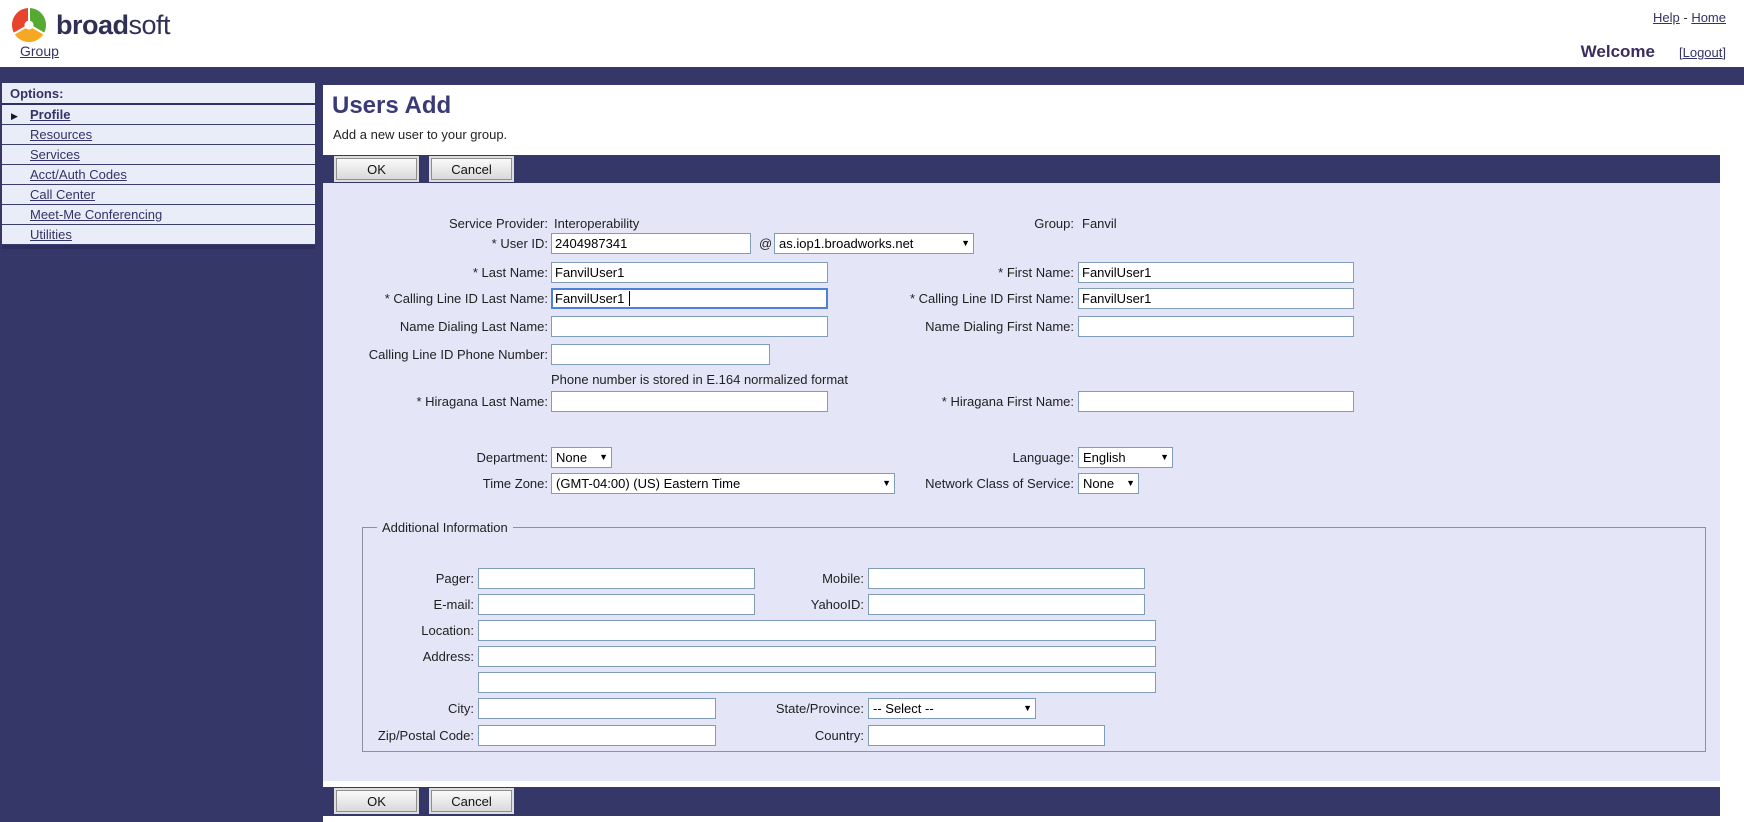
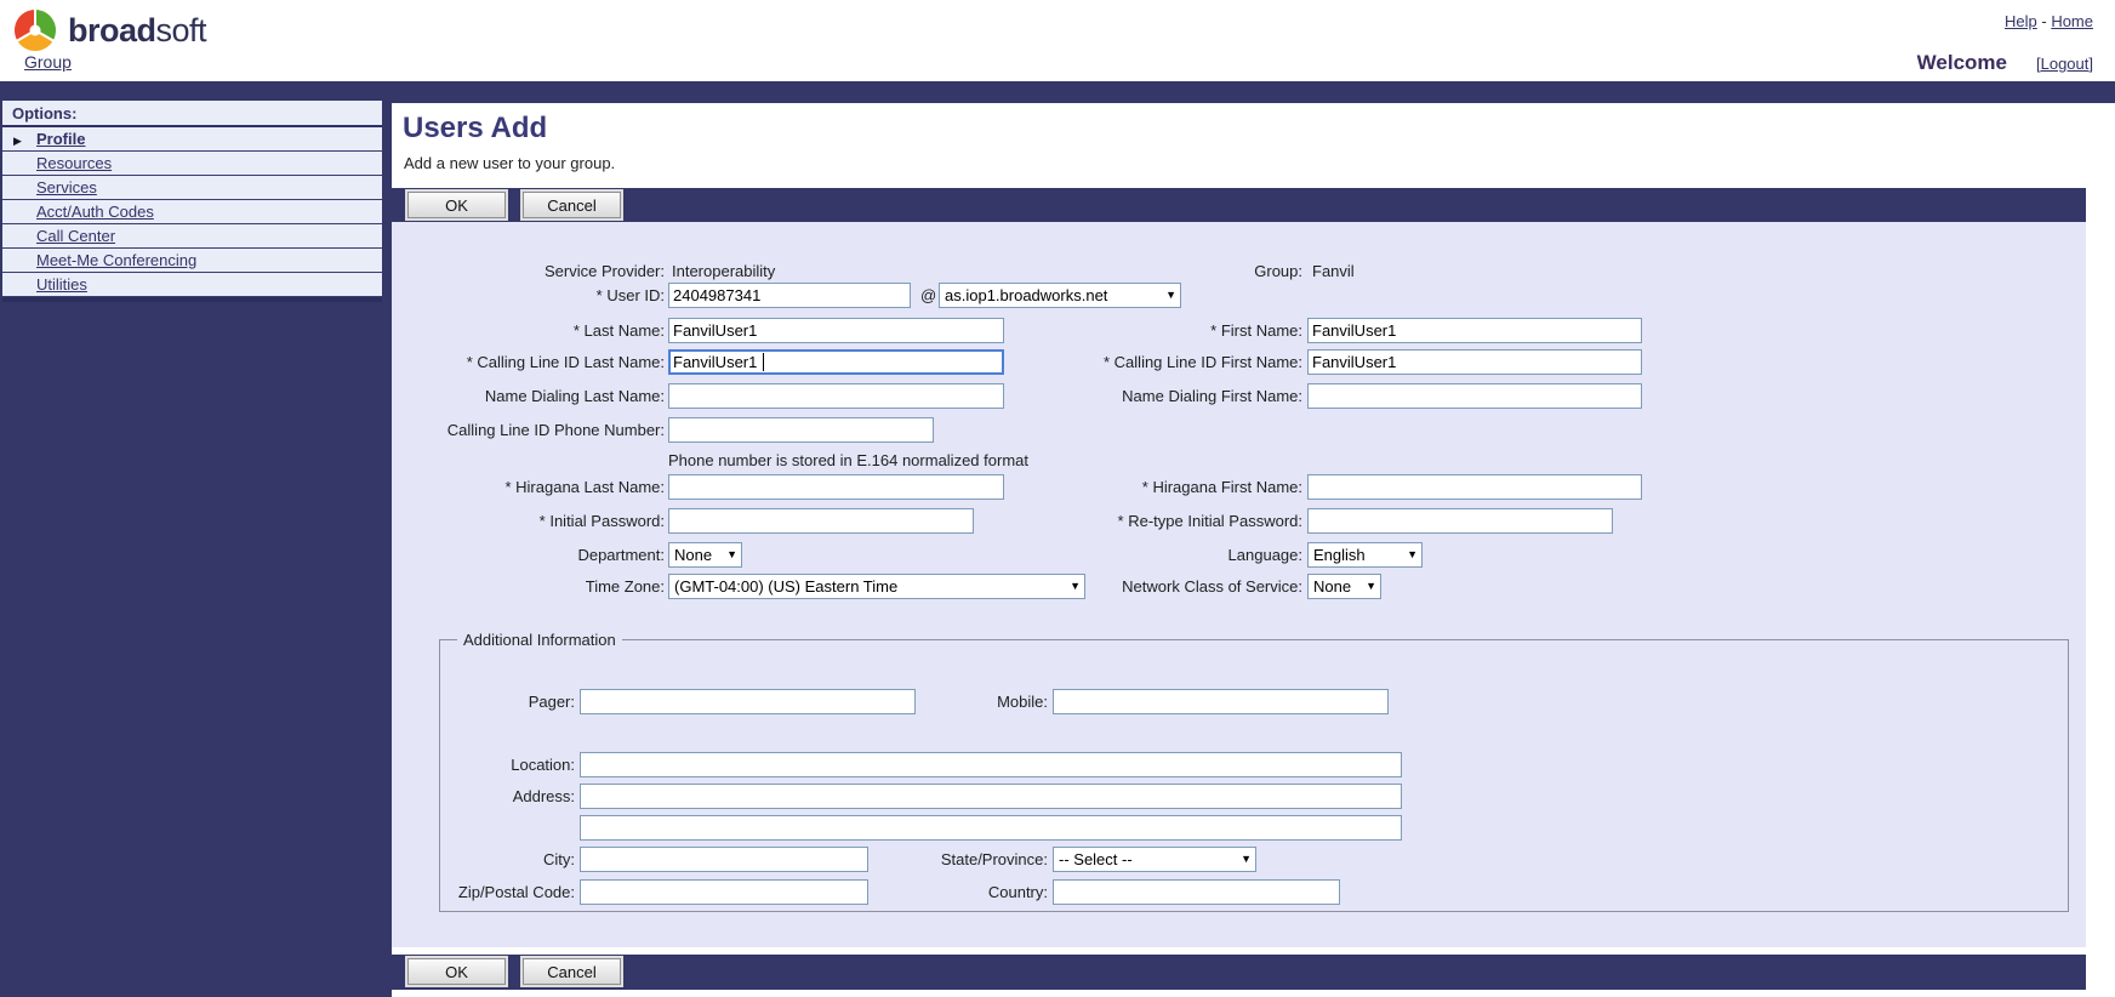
  broadsoft
  Help - Home
  Group
  Welcome [Logout]
  Options:
  ▶
  Profile
  Resources
  Services
  Acct/Auth Codes
  Call Center
  Meet-Me Conferencing
  Utilities
  Users Add
  Add a new user to your group.
  OK
  Cancel
  Service Provider:
  Interoperability
  Group:
  Fanvil
  * User ID:
  2404987341
  @
  as.iop1.broadworks.net
  ▼
  * Last Name:
  FanvilUser1
  * First Name:
  FanvilUser1
  * Calling Line ID Last Name:
  FanvilUser1
  * Calling Line ID First Name:
  FanvilUser1
  Name Dialing Last Name:
  Name Dialing First Name:
  Calling Line ID Phone Number:
  Phone number is stored in E.164 normalized format
  * Hiragana Last Name:
  * Hiragana First Name:
+ * Initial Password:
+ * Re-type Initial Password:
  Department:
  None
  ▼
  Language:
  English
  ▼
  Time Zone:
  (GMT-04:00) (US) Eastern Time
  ▼
  Network Class of Service:
  None
  ▼
  Additional Information
  Pager:
  Mobile:
- E-mail:
- YahooID:
  Location:
  Address:
  City:
  State/Province:
  -- Select --
  ▼
  Zip/Postal Code:
  Country:
  OK
  Cancel
